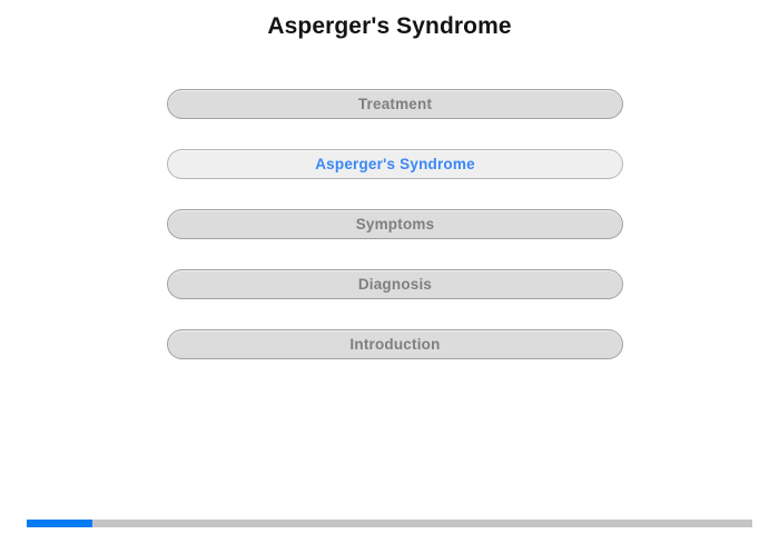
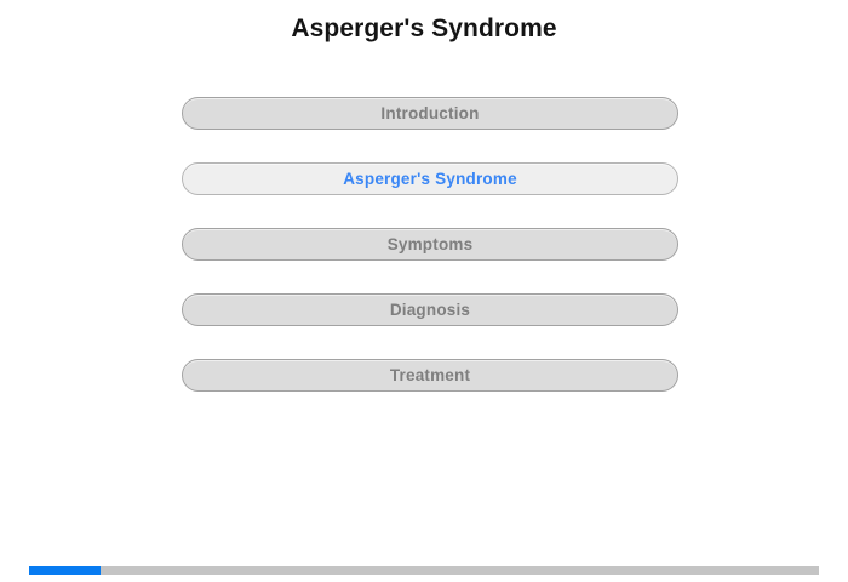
  Asperger's Syndrome
- Treatment
+ Introduction
  Asperger's Syndrome
  Symptoms
  Diagnosis
- Introduction
+ Treatment
